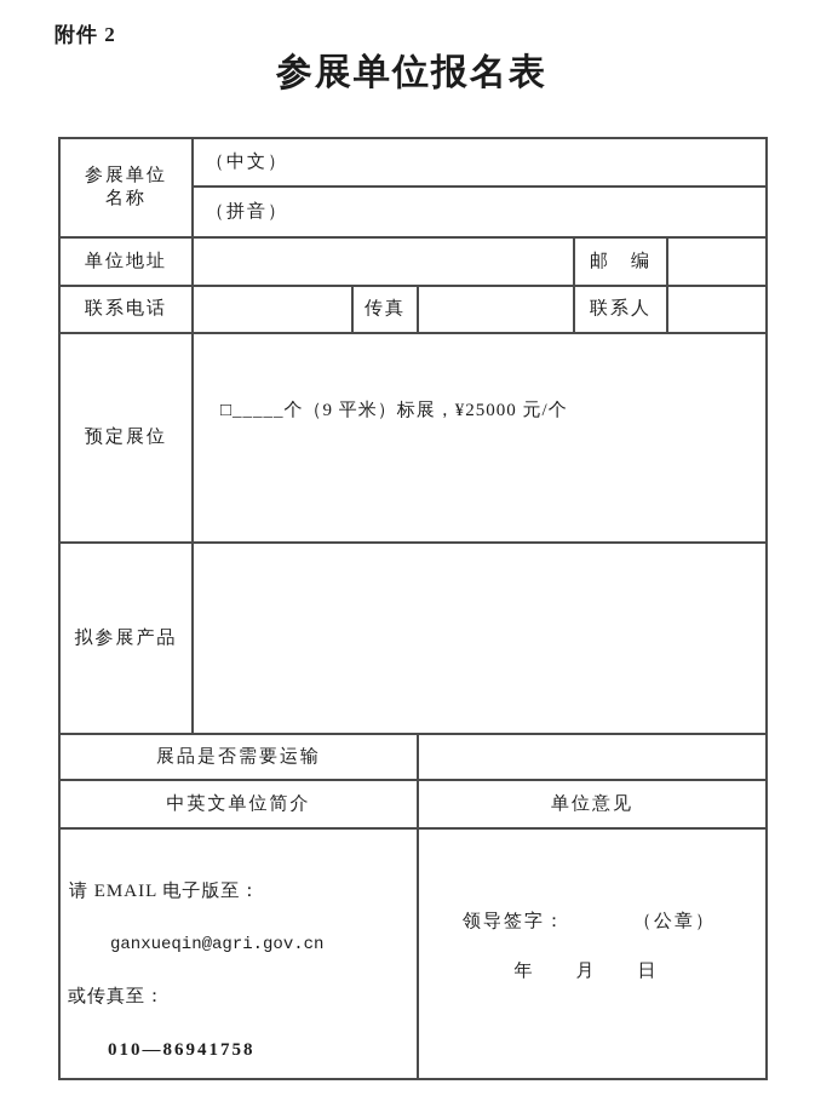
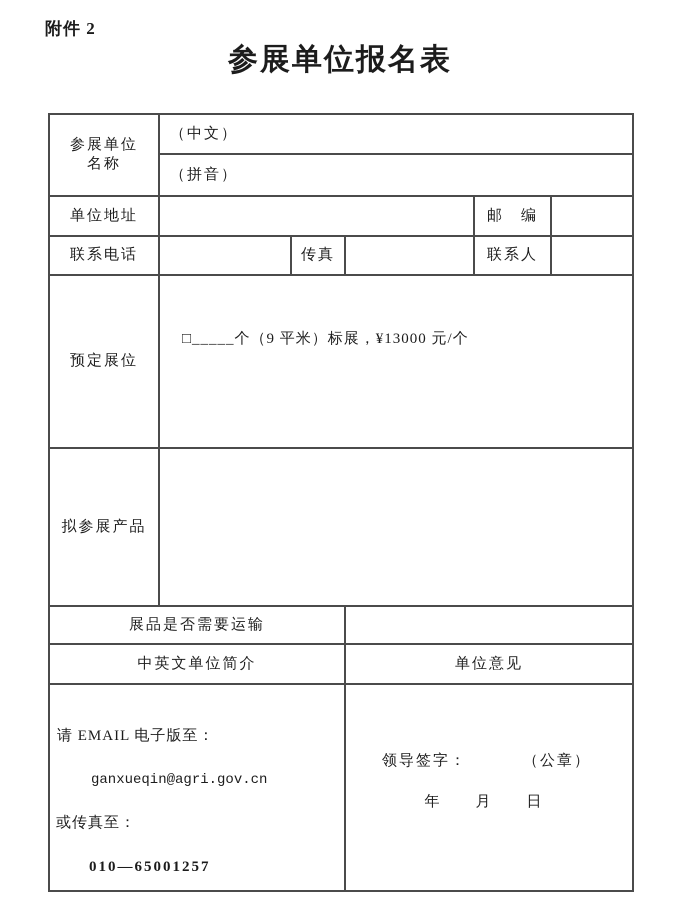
  附件 2
  参展单位报名表
  参展单位 名称	（中文）
  （拼音）
  单位地址		邮 编
  联系电话		传真		联系人
- 预定展位	□_____个（9 平米）标展，¥25000 元/个
+ 预定展位	□_____个（9 平米）标展，¥13000 元/个
  拟参展产品
  展品是否需要运输
  中英文单位简介	单位意见
- 请 EMAIL 电子版至： ganxueqin@agri.gov.cn 或传真至： 010—86941758	领导签字： （公章） 年 月 日
+ 请 EMAIL 电子版至： ganxueqin@agri.gov.cn 或传真至： 010—65001257	领导签字： （公章） 年 月 日
